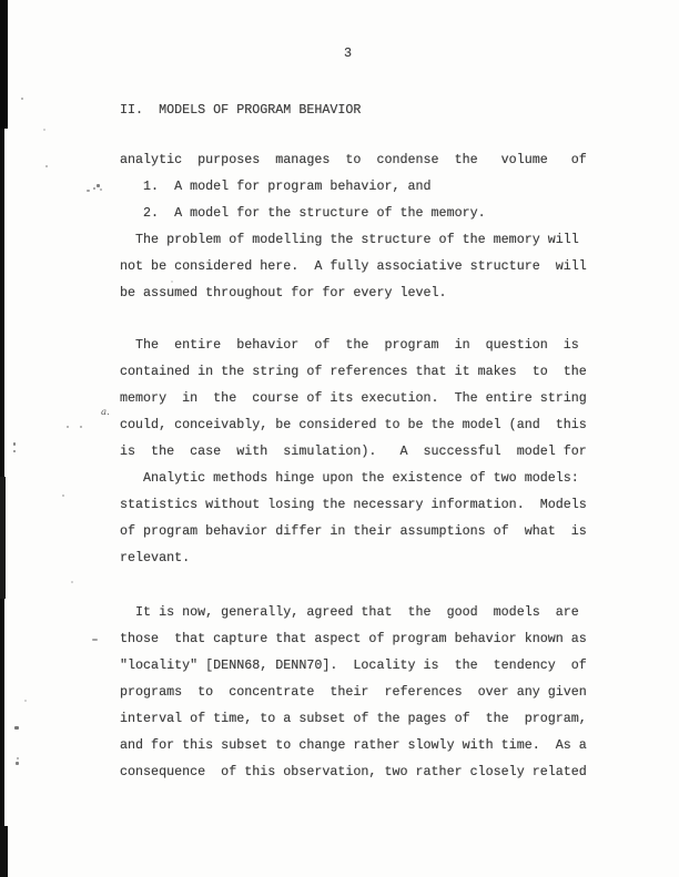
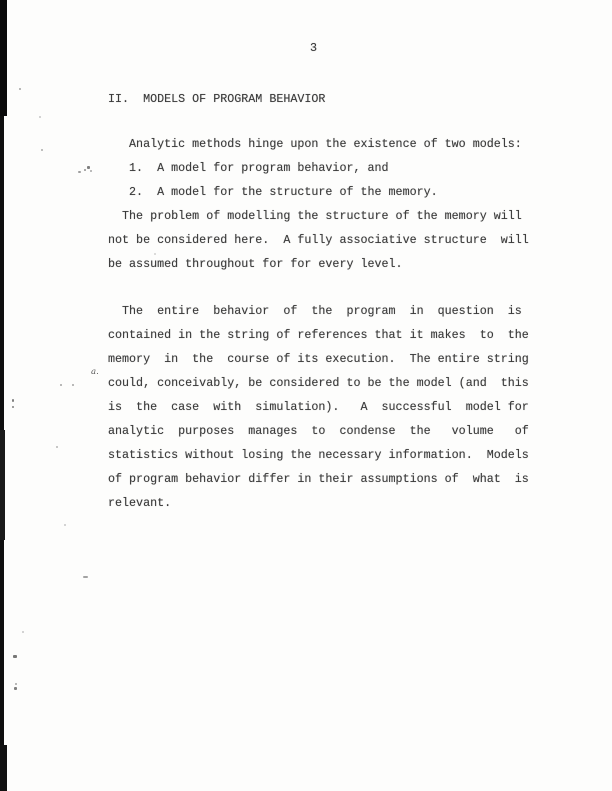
  3
  II. MODELS OF PROGRAM BEHAVIOR
- analytic purposes manages to condense the volume of
+ Analytic methods hinge upon the existence of two models:
  1. A model for program behavior, and
  2. A model for the structure of the memory.
  The problem of modelling the structure of the memory will
  not be considered here. A fully associative structure will
  be assumed throughout for for every level.
  The entire behavior of the program in question is
  contained in the string of references that it makes to the
  memory in the course of its execution. The entire string
  could, conceivably, be considered to be the model (and this
  is the case with simulation). A successful model for
- Analytic methods hinge upon the existence of two models:
+ analytic purposes manages to condense the volume of
  statistics without losing the necessary information. Models
  of program behavior differ in their assumptions of what is
  relevant.
- It is now, generally, agreed that the good models are
- those that capture that aspect of program behavior known as
- "locality" [DENN68, DENN70]. Locality is the tendency of
- programs to concentrate their references over any given
- interval of time, to a subset of the pages of the program,
- and for this subset to change rather slowly with time. As a
- consequence of this observation, two rather closely related
  a.
